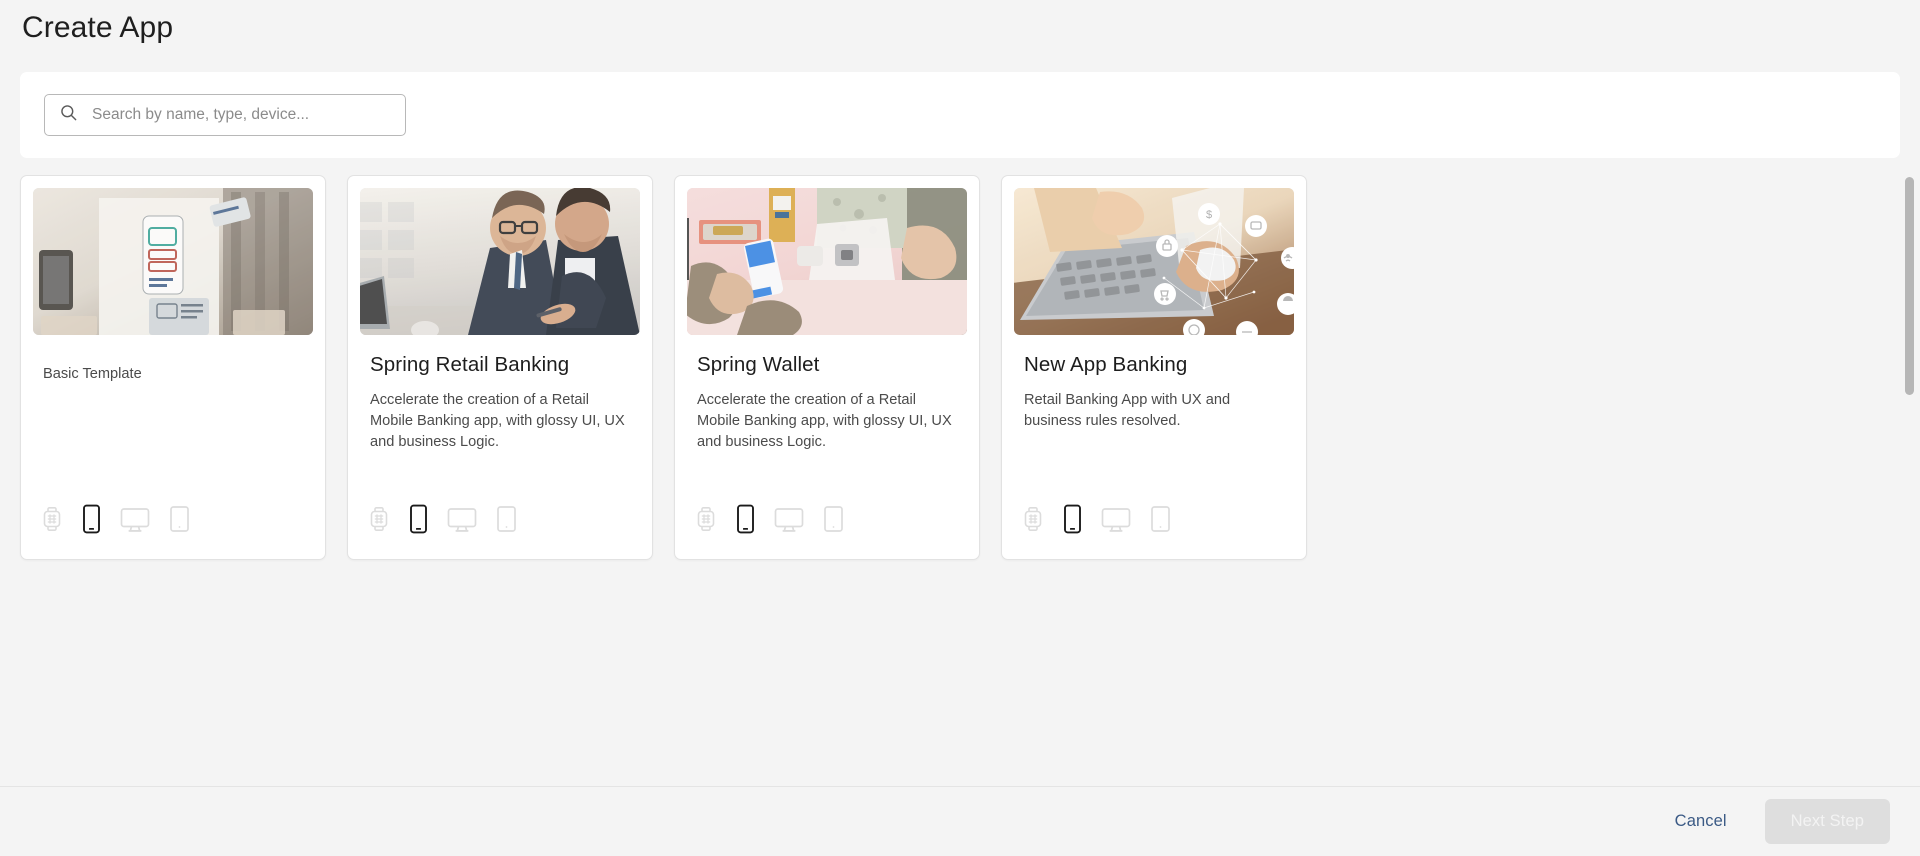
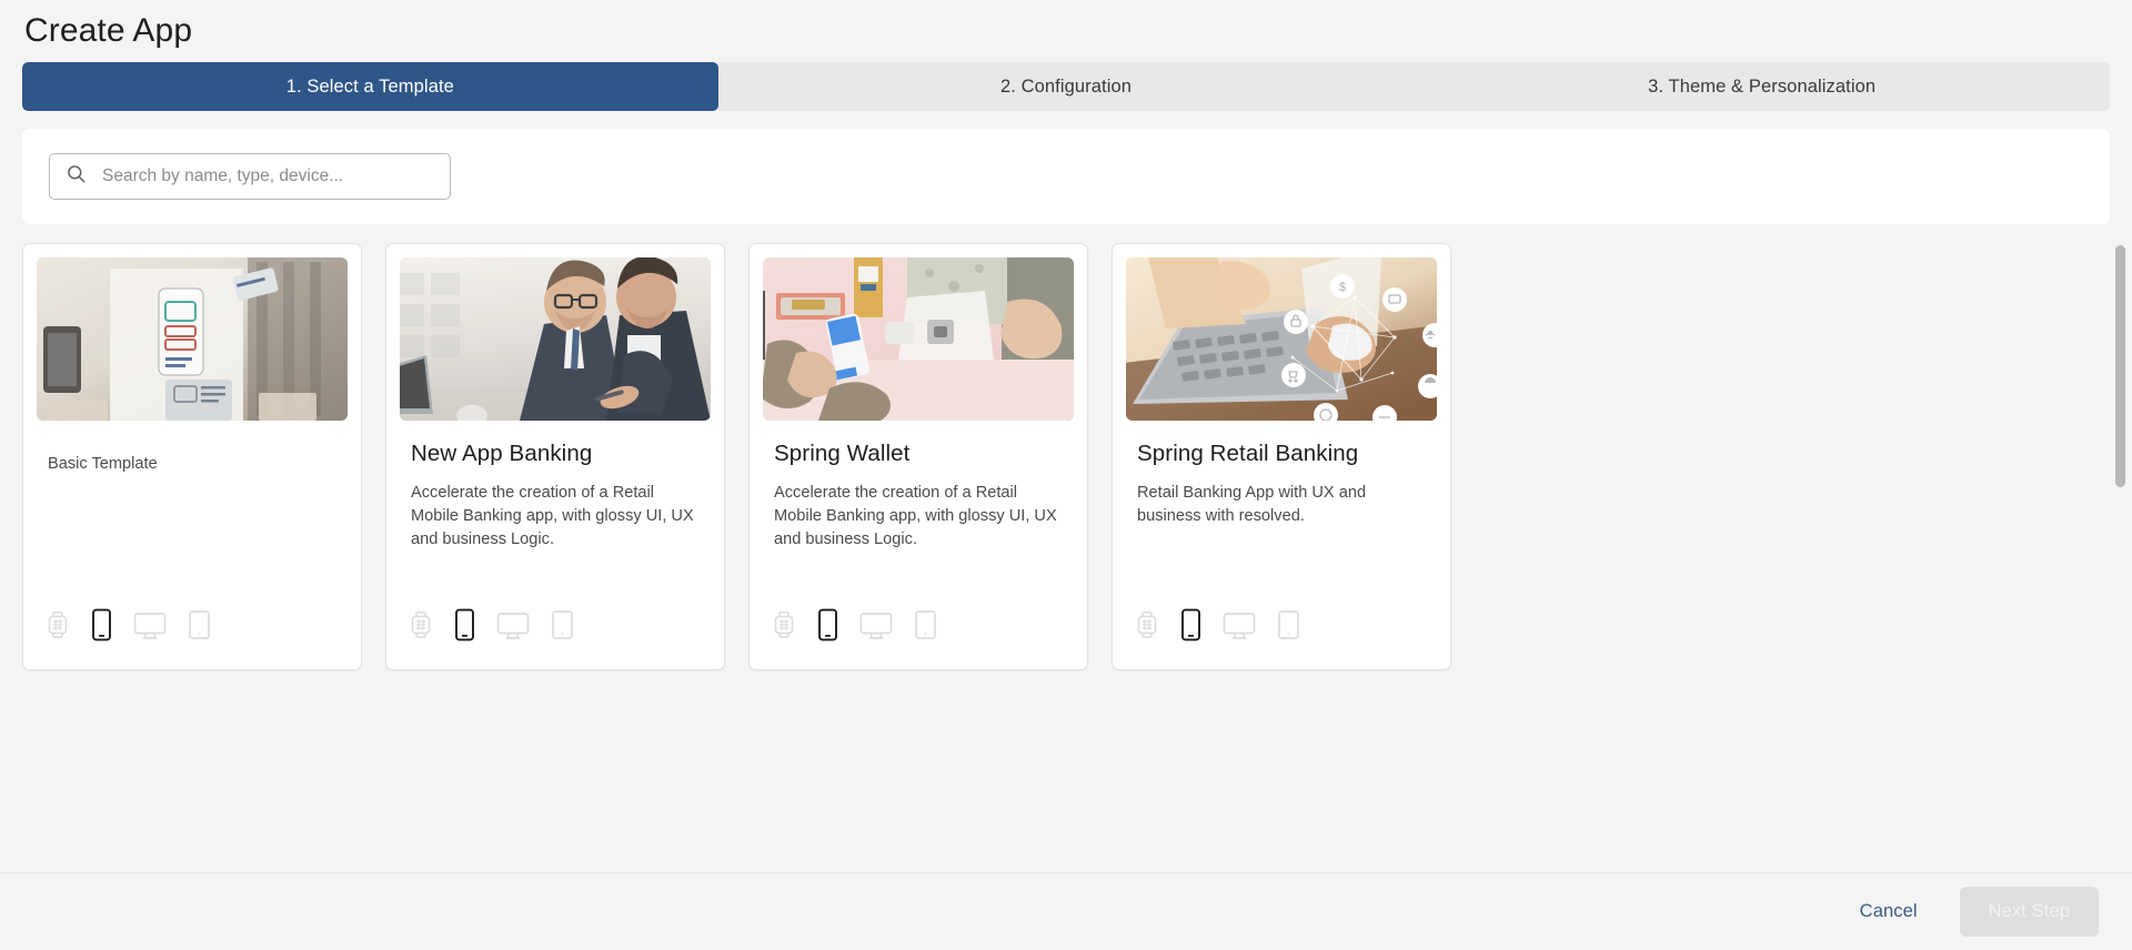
  Create App
+ 1. Select a Template
+ 2. Configuration
+ 3. Theme & Personalization
  Search by name, type, device...
  Basic Template
- Spring Retail Banking
+ New App Banking
  Accelerate the creation of a Retail Mobile Banking app, with glossy UI, UX and business Logic.
  Spring Wallet
  Accelerate the creation of a Retail Mobile Banking app, with glossy UI, UX and business Logic.
  $
- New App Banking
+ Spring Retail Banking
- Retail Banking App with UX and business rules resolved.
+ Retail Banking App with UX and business with resolved.
  Cancel
